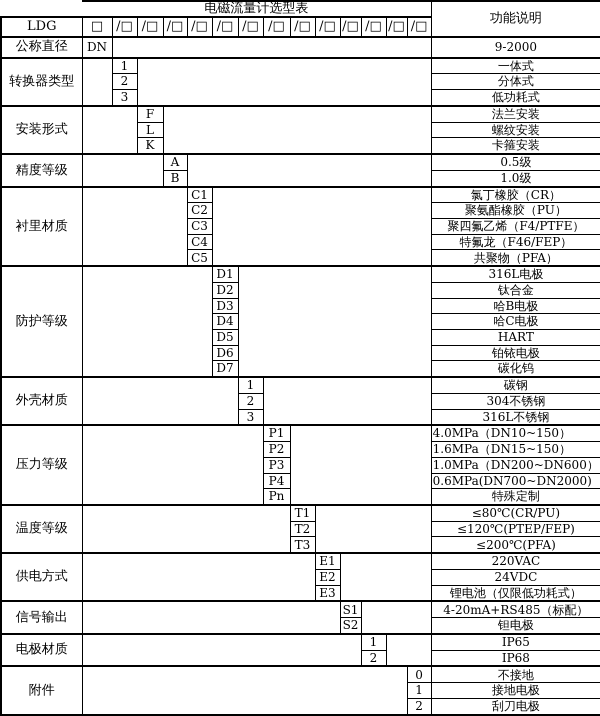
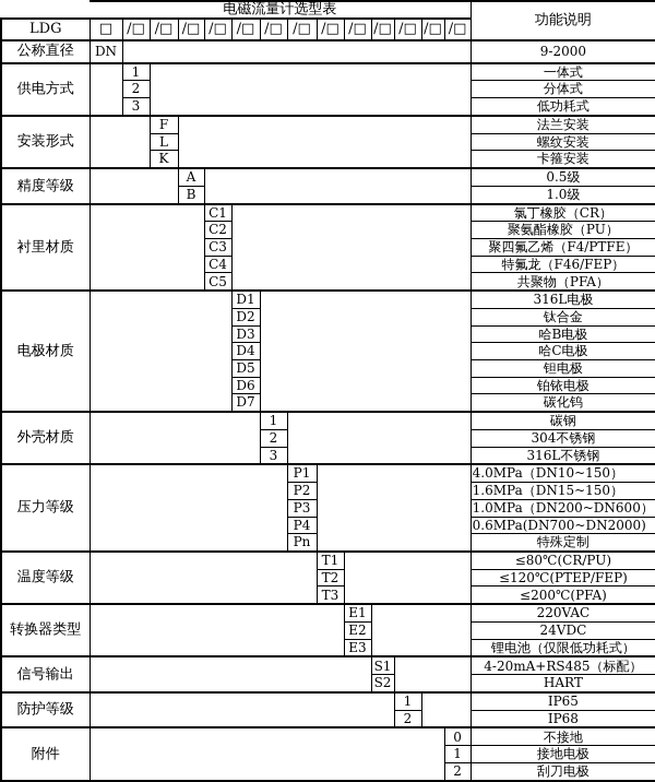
  	电磁流量计选型表	功能说明
  LDG	□	/□	/□	/□	/□	/□	/□	/□	/□	/□	/□	/□	/□	/□
  公称直径	DN		9-2000
- 转换器类型		1		一体式
+ 供电方式		1		一体式
  2	分体式
  3	低功耗式
  安装形式		F		法兰安装
  L	螺纹安装
  K	卡箍安装
  精度等级		A		0.5级
  B	1.0级
  衬里材质		C1		氯丁橡胶（CR）
  C2	聚氨酯橡胶（PU）
  C3	聚四氟乙烯（F4/PTFE）
  C4	特氟龙（F46/FEP）
  C5	共聚物（PFA）
- 防护等级		D1		316L电极
+ 电极材质		D1		316L电极
  D2	钛合金
  D3	哈B电极
  D4	哈C电极
- D5	HART
+ D5	钽电极
  D6	铂铱电极
  D7	碳化钨
  外壳材质		1		碳钢
  2	304不锈钢
  3	316L不锈钢
  压力等级		P1		4.0MPa（DN10~150）
  P2	1.6MPa（DN15~150）
  P3	1.0MPa（DN200~DN600）
  P4	0.6MPa(DN700~DN2000)
  Pn	特殊定制
  温度等级		T1		≤80℃(CR/PU)
  T2	≤120℃(PTEP/FEP)
  T3	≤200℃(PFA)
- 供电方式		E1		220VAC
+ 转换器类型		E1		220VAC
  E2	24VDC
  E3	锂电池（仅限低功耗式）
  信号输出		S1		4-20mA+RS485（标配）
- S2	钽电极
+ S2	HART
- 电极材质		1		IP65
+ 防护等级		1		IP65
  2	IP68
  附件		0	不接地
  1	接地电极
  2	刮刀电极
